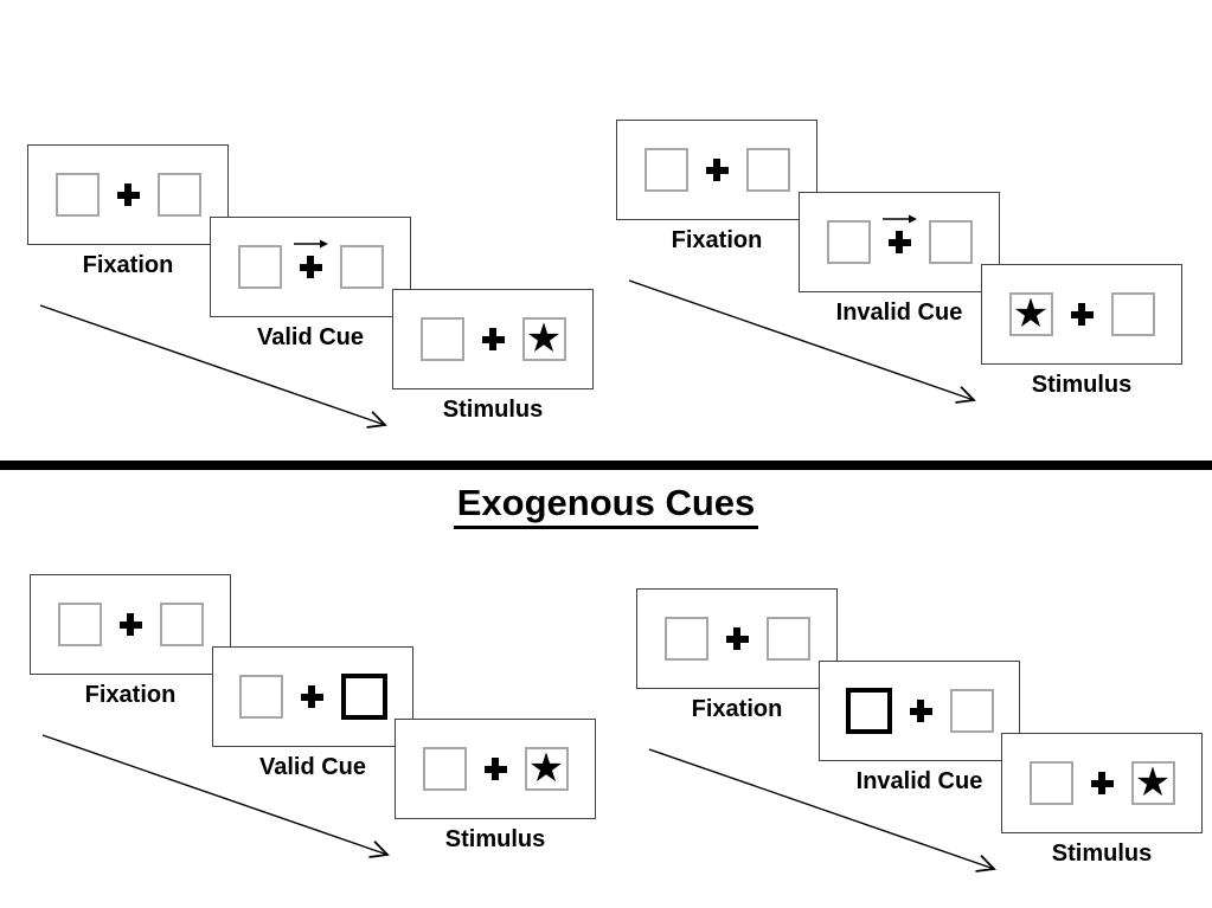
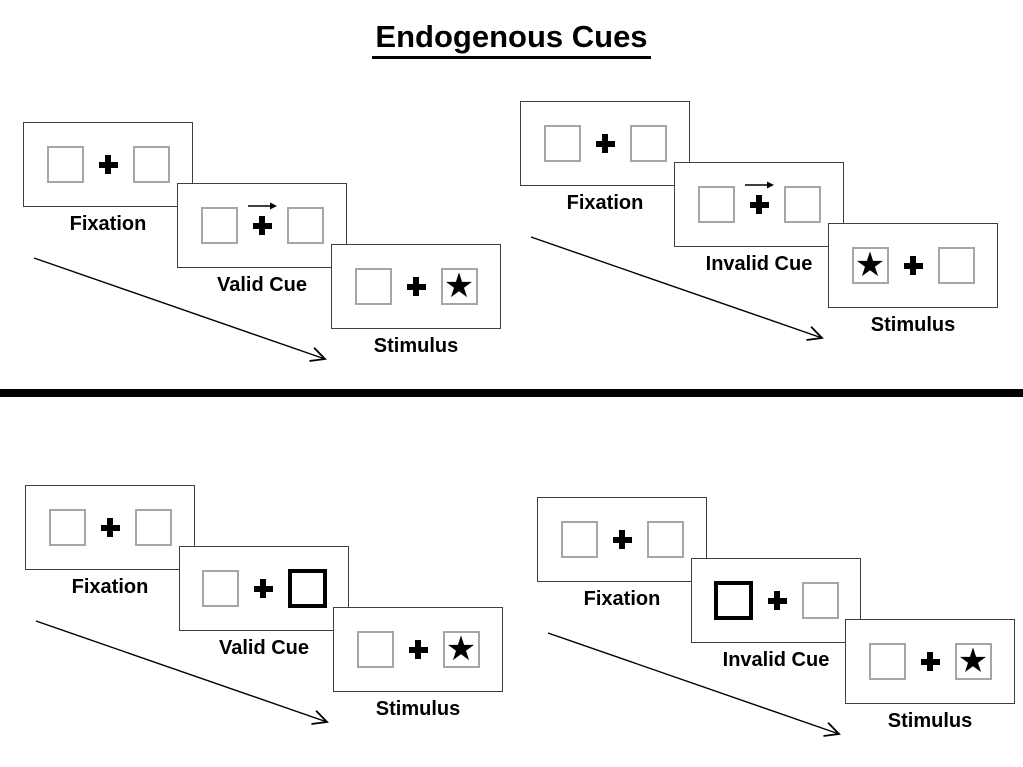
+ Endogenous Cues
  Fixation
  Valid Cue
  ★
  Stimulus
  Fixation
  Invalid Cue
  ★
  Stimulus
- Exogenous Cues
  Fixation
  Valid Cue
  ★
  Stimulus
  Fixation
  Invalid Cue
  ★
  Stimulus
